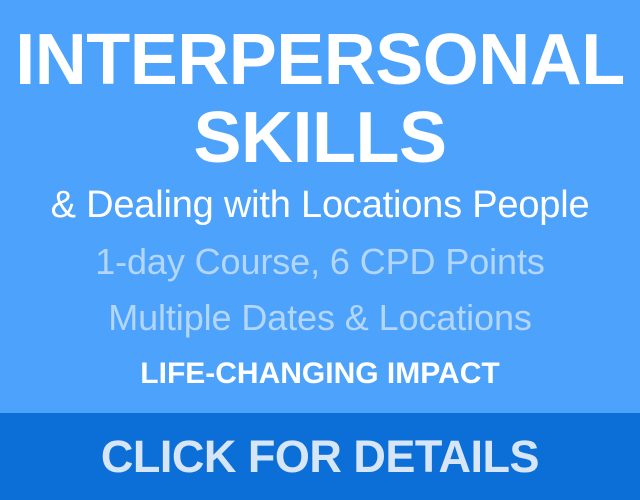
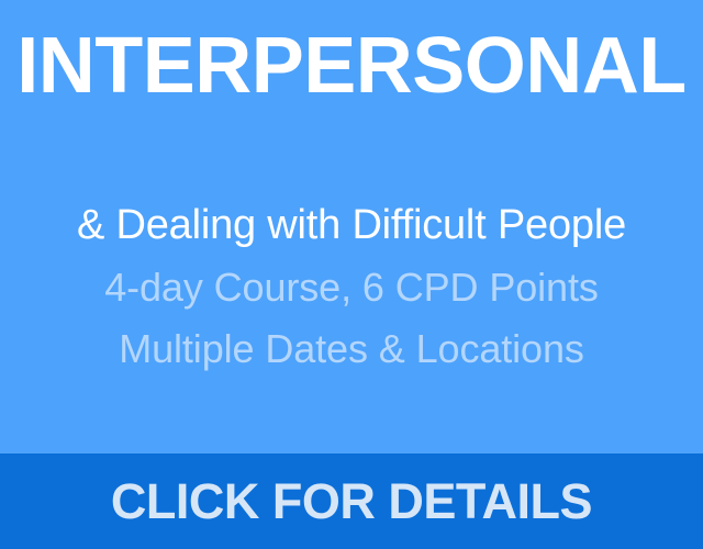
  INTERPERSONAL
- SKILLS
- & Dealing with Locations People
+ & Dealing with Difficult People
- 1-day Course, 6 CPD Points
+ 4-day Course, 6 CPD Points
  Multiple Dates & Locations
- LIFE-CHANGING IMPACT
  CLICK FOR DETAILS
